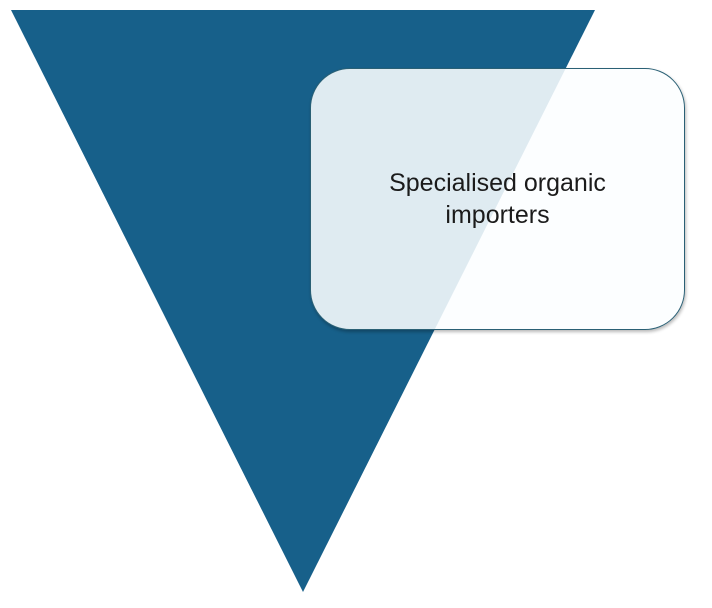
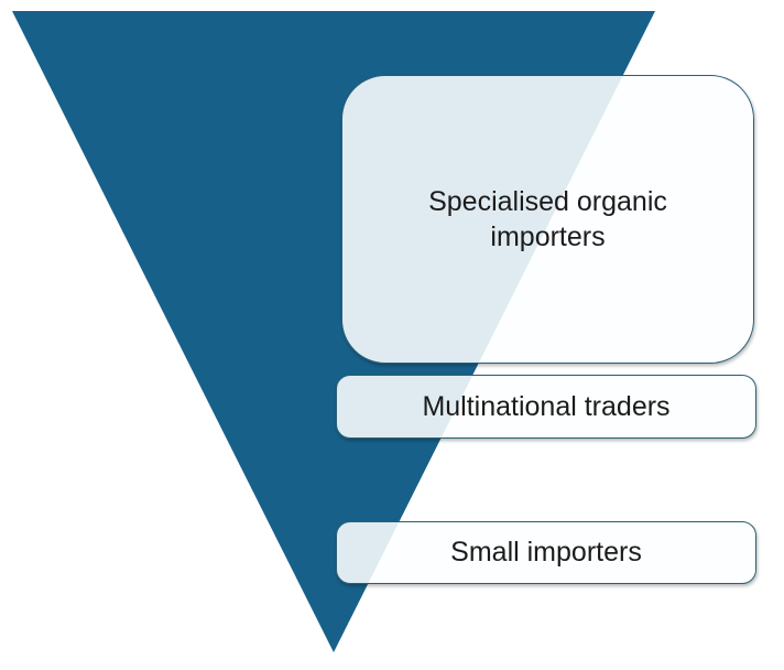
  Specialised organic importers
+ Multinational traders
+ Small importers
